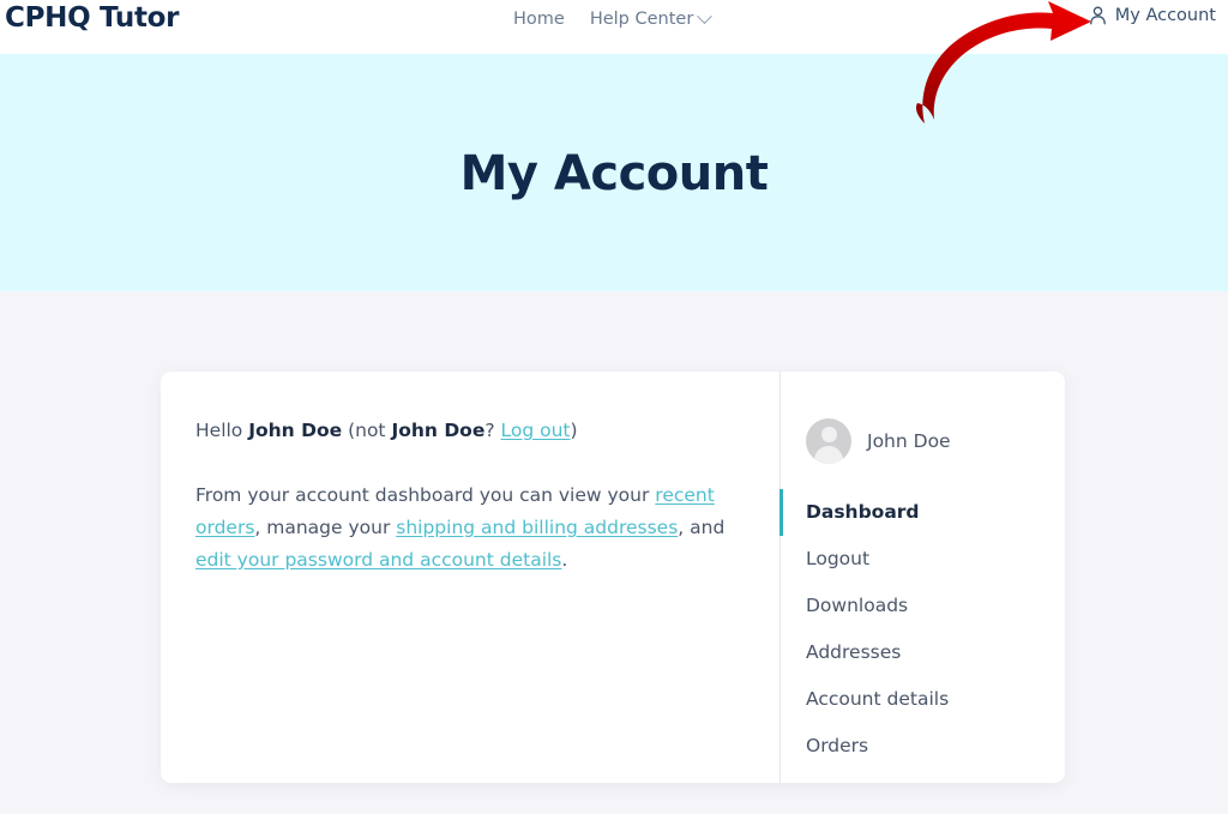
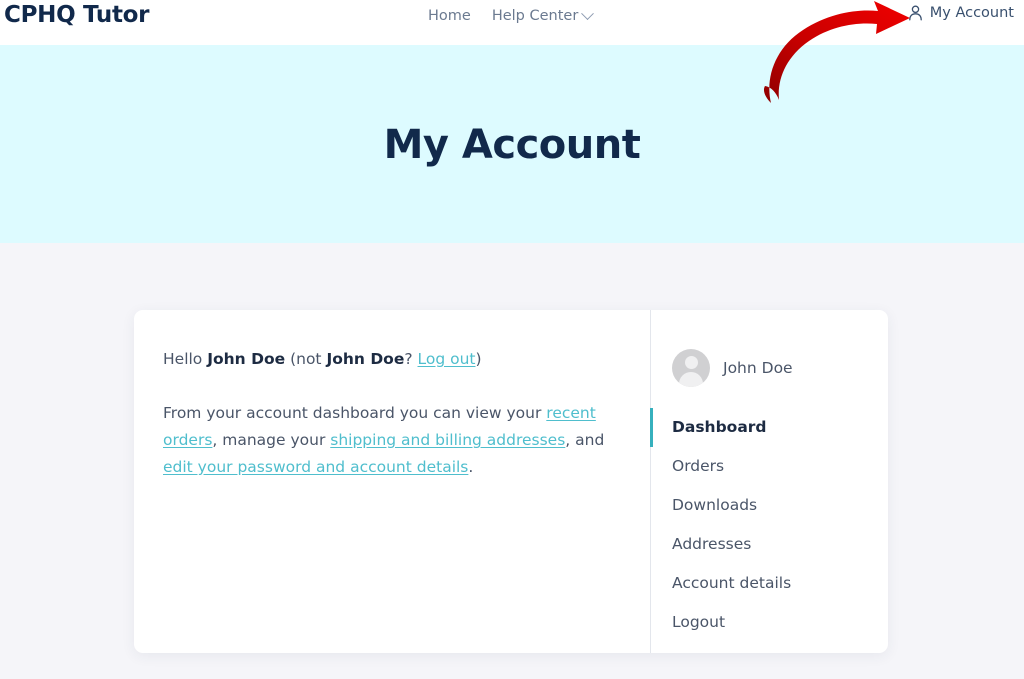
  CPHQ Tutor
  Home
  Help Center
  My Account
  My Account
  Hello John Doe (not John Doe? Log out)
  From your account dashboard you can view your recent orders, manage your shipping and billing addresses, and edit your password and account details.
  John Doe
  Dashboard
- Logout
+ Orders
  Downloads
  Addresses
  Account details
- Orders
+ Logout
